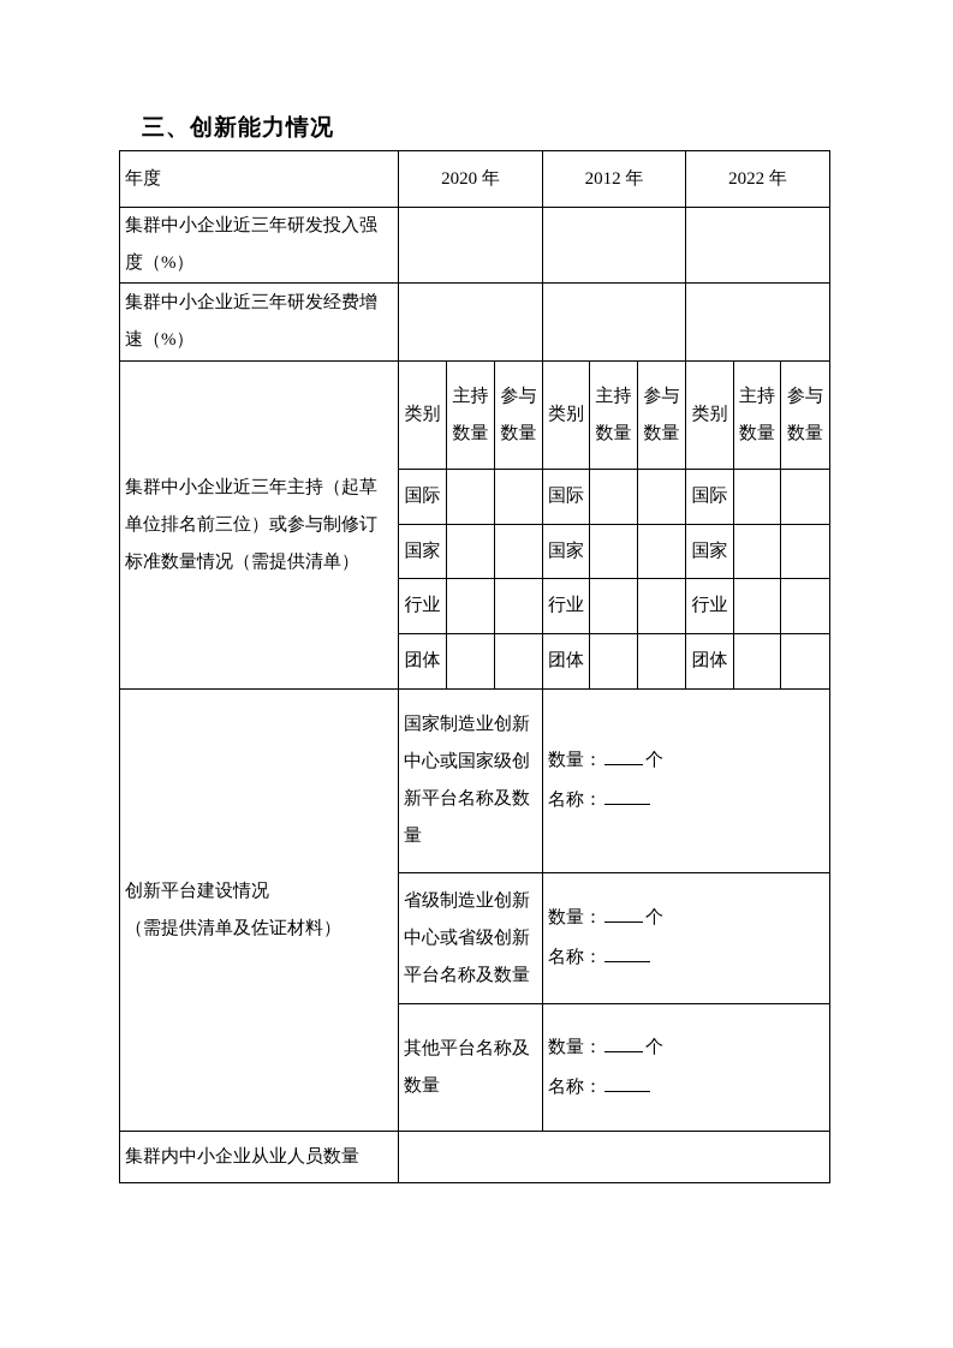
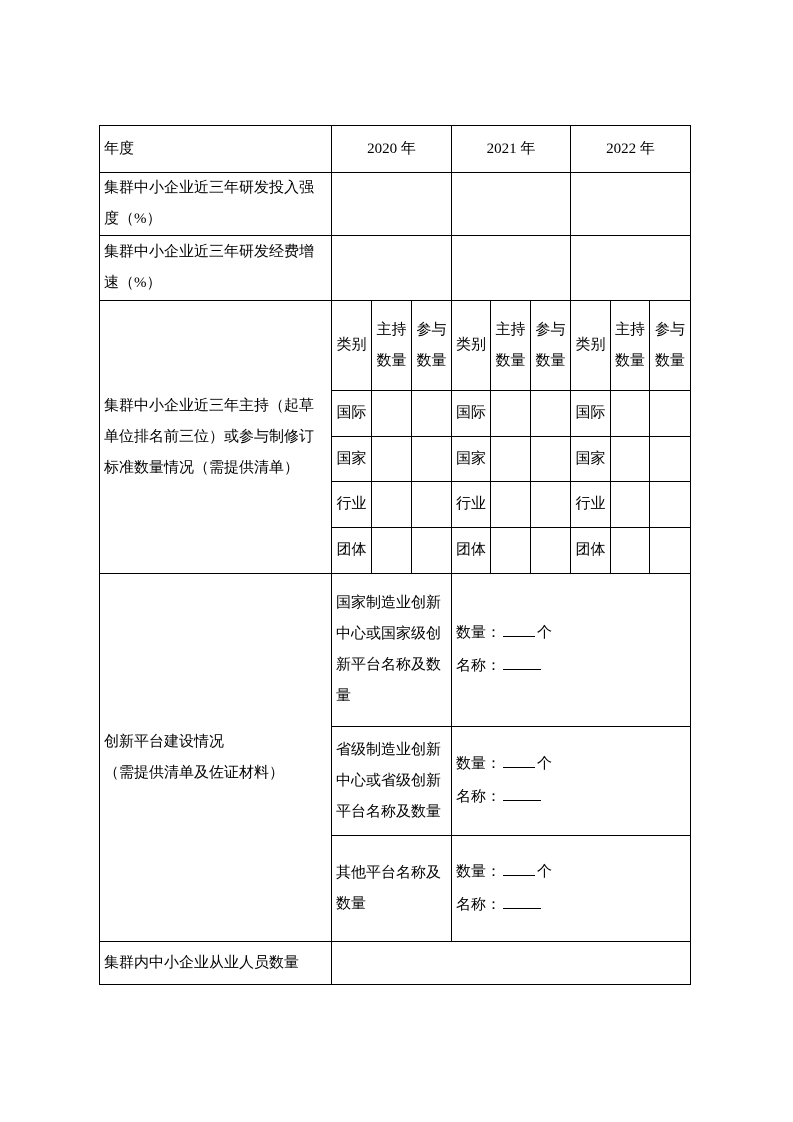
- 三、创新能力情况
- 年度	2020 年	2012 年	2022 年
+ 年度	2020 年	2021 年	2022 年
  集群中小企业近三年研发投入强度（%）
  集群中小企业近三年研发经费增速（%）
  集群中小企业近三年主持（起草单位排名前三位）或参与制修订标准数量情况（需提供清单）	类别	主持数量	参与数量	类别	主持数量	参与数量	类别	主持数量	参与数量
  国际			国际			国际
  国家			国家			国家
  行业			行业			行业
  团体			团体			团体
  创新平台建设情况 （需提供清单及佐证材料）	国家制造业创新中心或国家级创新平台名称及数量	数量： 个 名称：
  省级制造业创新中心或省级创新平台名称及数量	数量： 个 名称：
  其他平台名称及数量	数量： 个 名称：
  集群内中小企业从业人员数量
